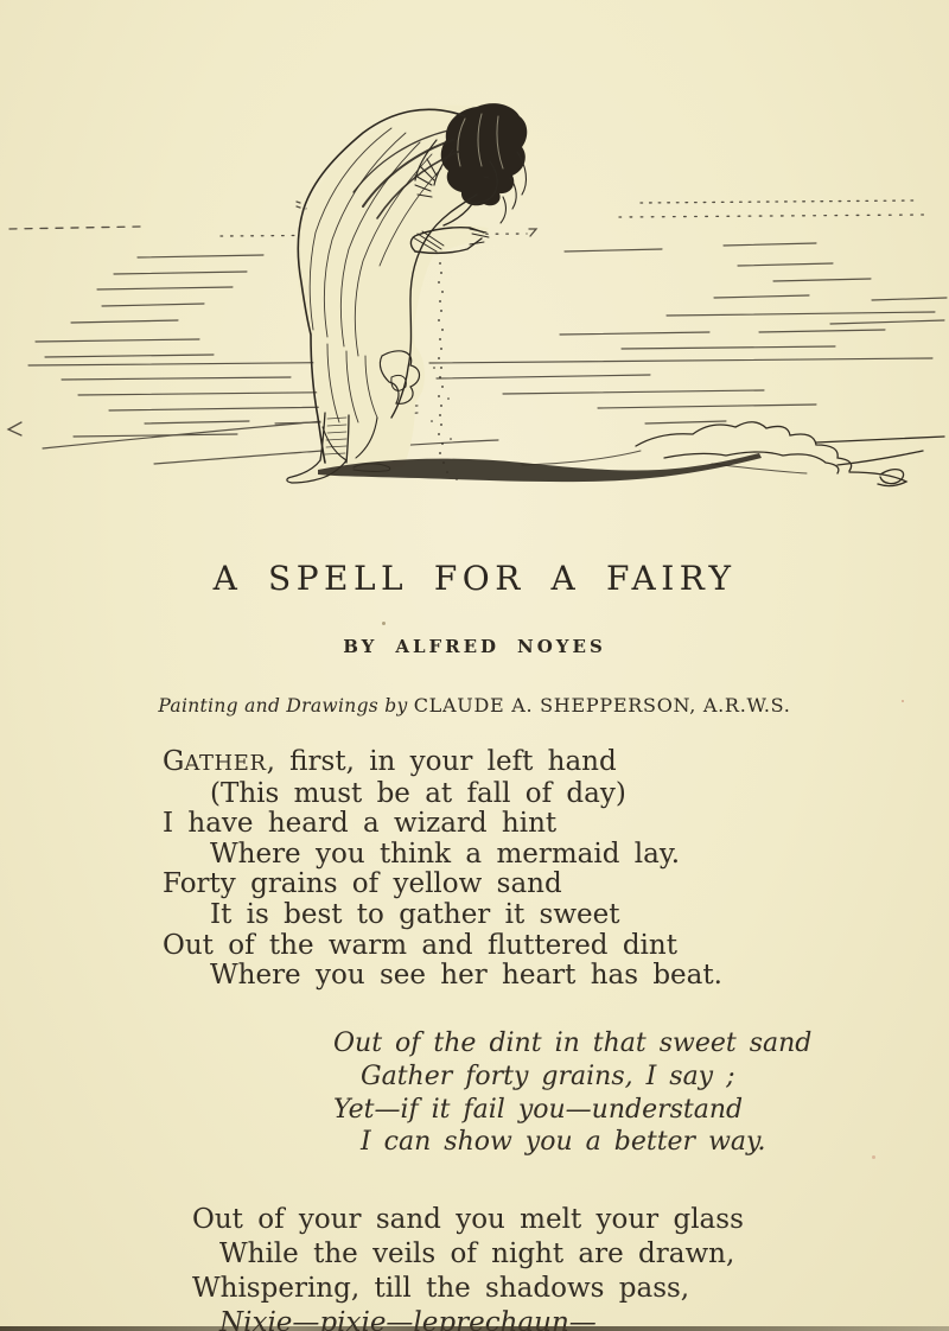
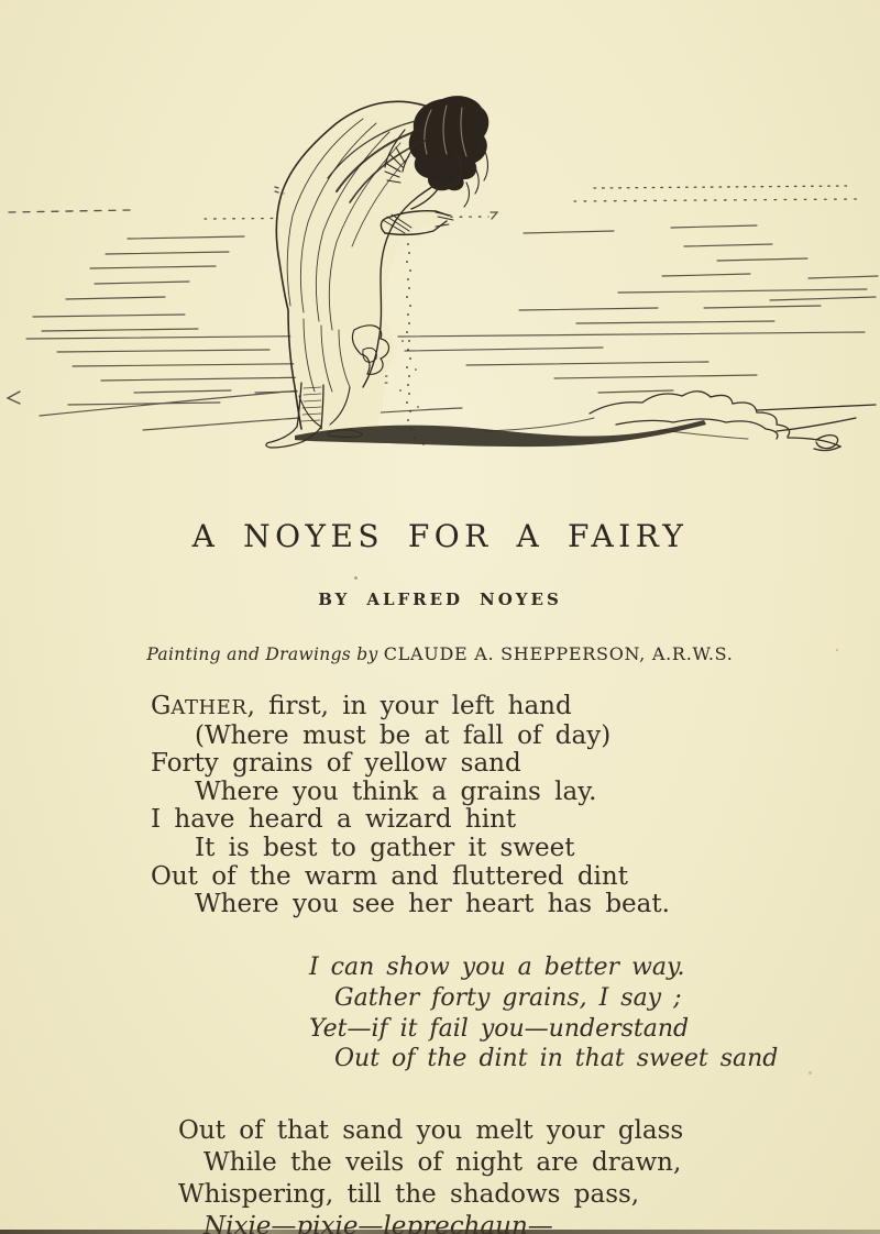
- A SPELL FOR A FAIRY
+ A NOYES FOR A FAIRY
  BY ALFRED NOYES
  Painting and Drawings by CLAUDE A. SHEPPERSON, A.R.W.S.
  GATHER, first, in your left hand
- (This must be at fall of day)
+ (Where must be at fall of day)
- I have heard a wizard hint
+ Forty grains of yellow sand
- Where you think a mermaid lay.
+ Where you think a grains lay.
- Forty grains of yellow sand
+ I have heard a wizard hint
  It is best to gather it sweet
  Out of the warm and fluttered dint
  Where you see her heart has beat.
- Out of the dint in that sweet sand
+ I can show you a better way.
  Gather forty grains, I say ;
  Yet—if it fail you—understand
- I can show you a better way.
+ Out of the dint in that sweet sand
- Out of your sand you melt your glass
+ Out of that sand you melt your glass
  While the veils of night are drawn,
  Whispering, till the shadows pass,
  Nixie—pixie—leprechaun—
